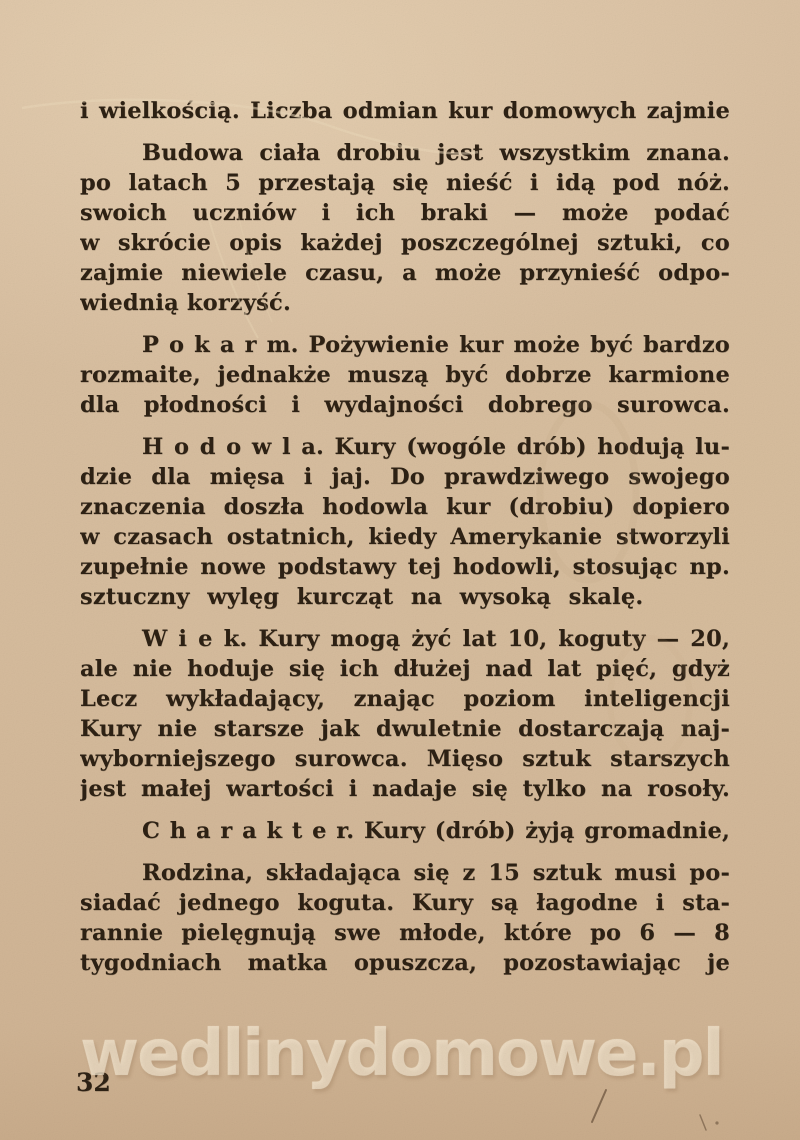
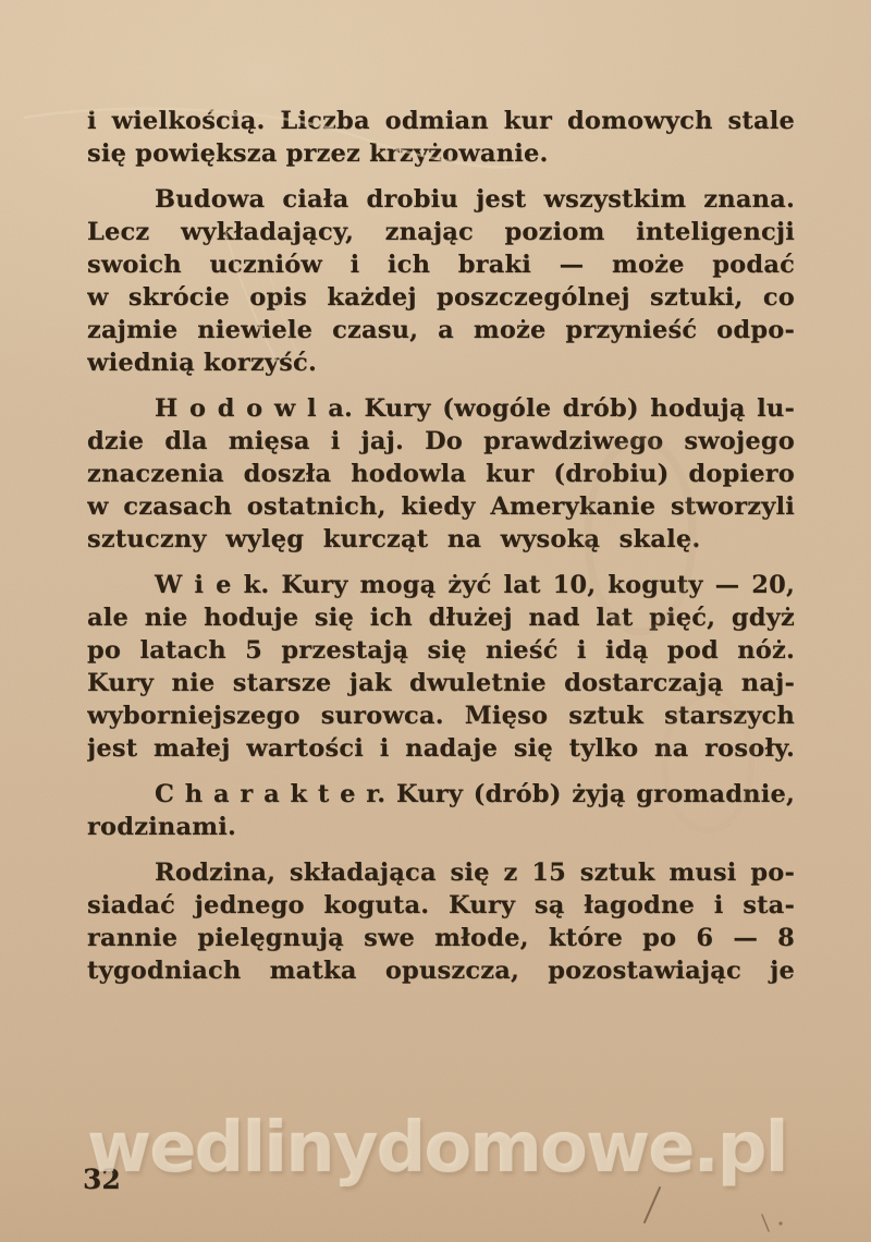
- i wielkością. Liczba odmian kur domowych zajmie
+ i wielkością. Liczba odmian kur domowych stale
+ się powiększa przez krzyżowanie.
  Budowa ciała drobiu jest wszystkim znana.
- po latach 5 przestają się nieść i idą pod nóż.
+ Lecz wykładający, znając poziom inteligencji
  swoich uczniów i ich braki — może podać
  w skrócie opis każdej poszczególnej sztuki, co
  zajmie niewiele czasu, a może przynieść odpo-
  wiednią korzyść.
- P o k a r m. Pożywienie kur może być bardzo
- rozmaite, jednakże muszą być dobrze karmione
- dla płodności i wydajności dobrego surowca.
  H o d o w l a. Kury (wogóle drób) hodują lu-
  dzie dla mięsa i jaj. Do prawdziwego swojego
  znaczenia doszła hodowla kur (drobiu) dopiero
  w czasach ostatnich, kiedy Amerykanie stworzyli
- zupełnie nowe podstawy tej hodowli, stosując np.
  sztuczny wylęg kurcząt na wysoką skalę.
  W i e k. Kury mogą żyć lat 10, koguty — 20,
  ale nie hoduje się ich dłużej nad lat pięć, gdyż
- Lecz wykładający, znając poziom inteligencji
+ po latach 5 przestają się nieść i idą pod nóż.
  Kury nie starsze jak dwuletnie dostarczają naj-
  wyborniejszego surowca. Mięso sztuk starszych
  jest małej wartości i nadaje się tylko na rosoły.
  C h a r a k t e r. Kury (drób) żyją gromadnie,
+ rodzinami.
  Rodzina, składająca się z 15 sztuk musi po-
  siadać jednego koguta. Kury są łagodne i sta-
  rannie pielęgnują swe młode, które po 6 — 8
  tygodniach matka opuszcza, pozostawiając je
  wedlinydomowe.pl
  32
